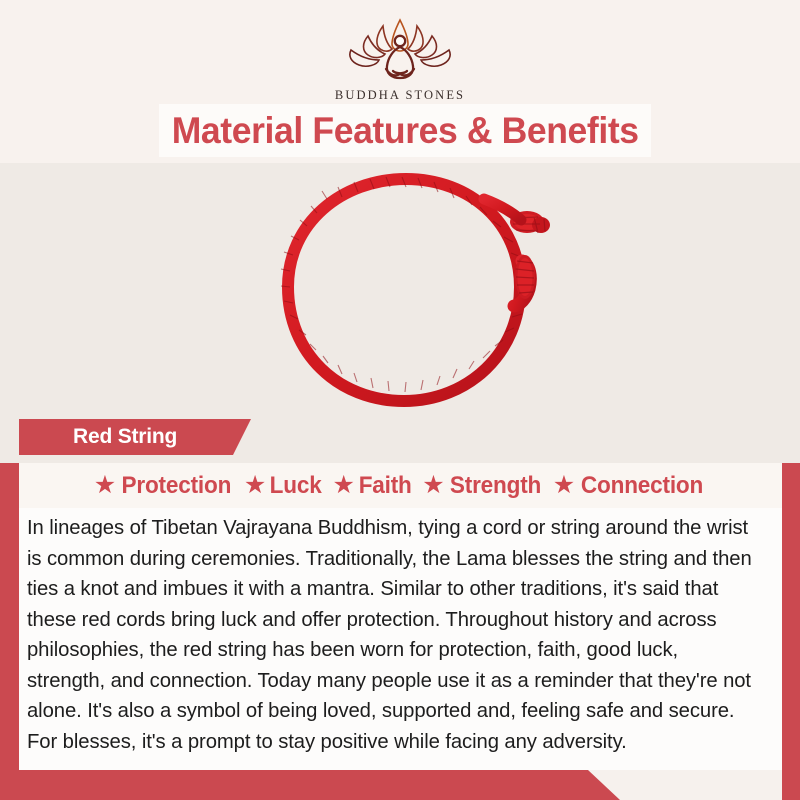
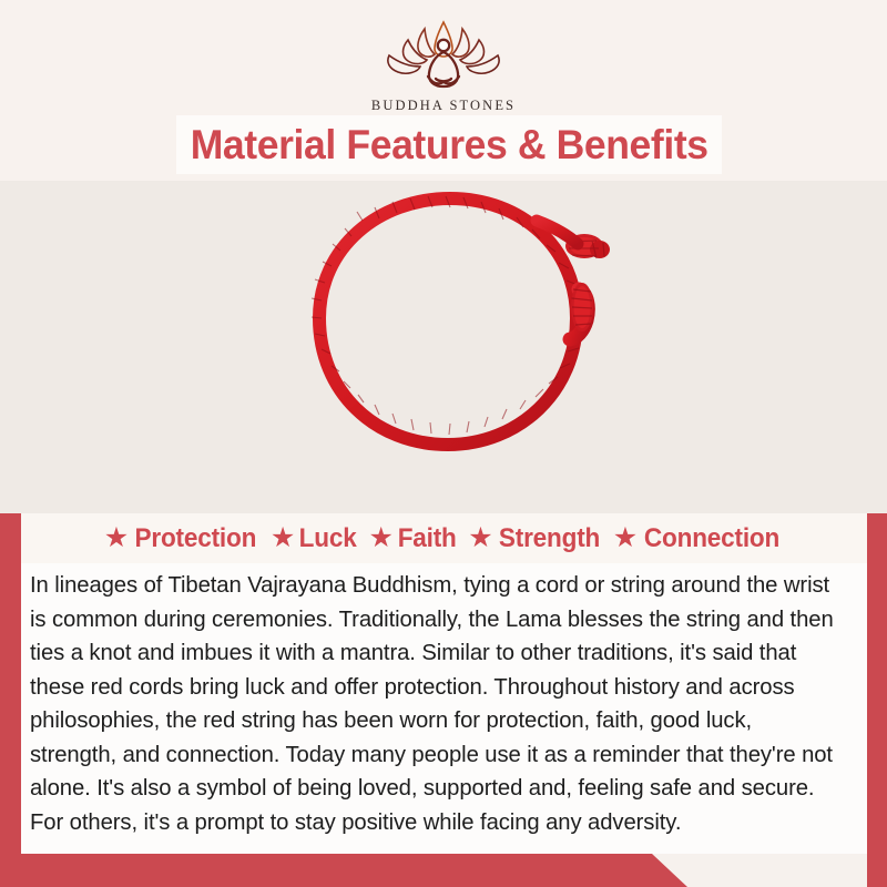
  BUDDHA STONES
  Material Features & Benefits
- Red String
  ★
  Protection
  ★
  Luck
  ★
  Faith
  ★
  Strength
  ★
  Connection
- In lineages of Tibetan Vajrayana Buddhism, tying a cord or string around the wrist is common during ceremonies. Traditionally, the Lama blesses the string and then ties a knot and imbues it with a mantra. Similar to other traditions, it's said that these red cords bring luck and offer protection. Throughout history and across philosophies, the red string has been worn for protection, faith, good luck, strength, and connection. Today many people use it as a reminder that they're not alone. It's also a symbol of being loved, supported and, feeling safe and secure. For blesses, it's a prompt to stay positive while facing any adversity.
+ In lineages of Tibetan Vajrayana Buddhism, tying a cord or string around the wrist is common during ceremonies. Traditionally, the Lama blesses the string and then ties a knot and imbues it with a mantra. Similar to other traditions, it's said that these red cords bring luck and offer protection. Throughout history and across philosophies, the red string has been worn for protection, faith, good luck, strength, and connection. Today many people use it as a reminder that they're not alone. It's also a symbol of being loved, supported and, feeling safe and secure. For others, it's a prompt to stay positive while facing any adversity.
